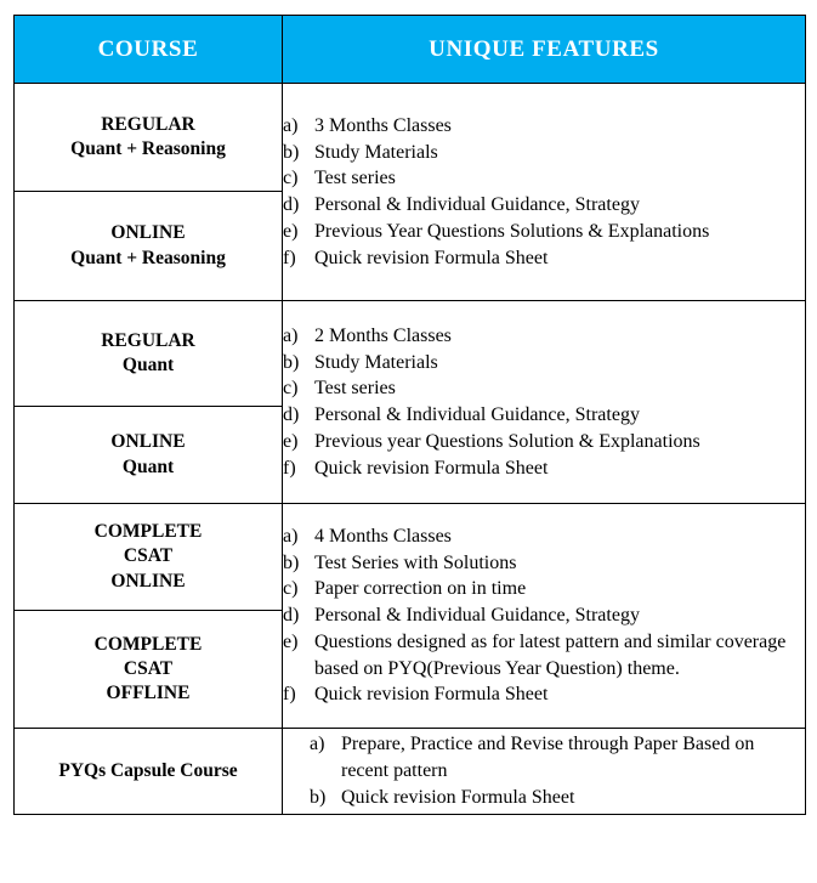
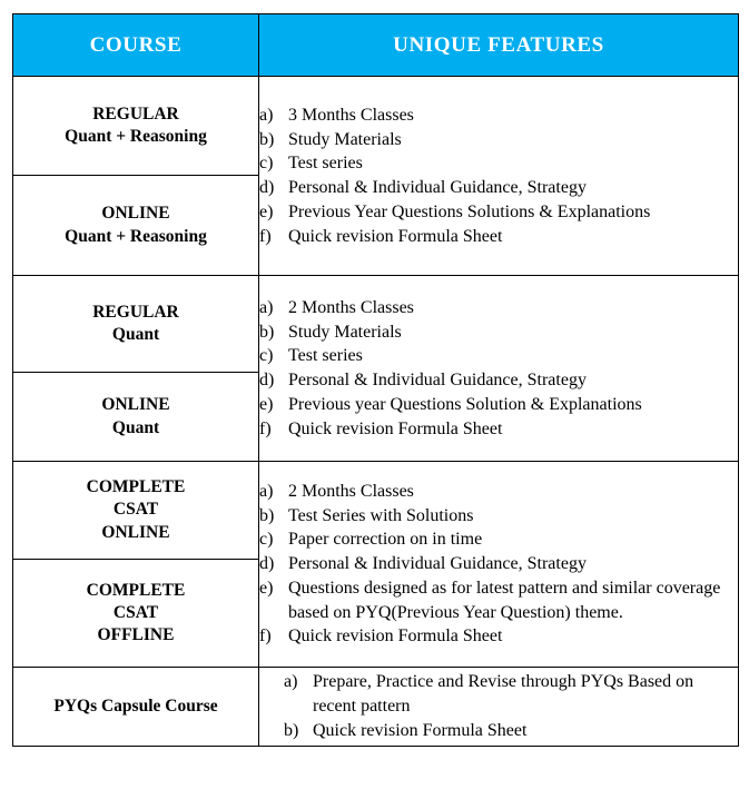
  COURSE	UNIQUE FEATURES
  REGULAR Quant + Reasoning	a) 3 Months Classes b) Study Materials c) Test series d) Personal & Individual Guidance, Strategy e) Previous Year Questions Solutions & Explanations f) Quick revision Formula Sheet
  ONLINE Quant + Reasoning
  REGULAR Quant	a) 2 Months Classes b) Study Materials c) Test series d) Personal & Individual Guidance, Strategy e) Previous year Questions Solution & Explanations f) Quick revision Formula Sheet
  ONLINE Quant
- COMPLETE CSAT ONLINE	a) 4 Months Classes b) Test Series with Solutions c) Paper correction on in time d) Personal & Individual Guidance, Strategy e) Questions designed as for latest pattern and similar coverage based on PYQ(Previous Year Question) theme. f) Quick revision Formula Sheet
+ COMPLETE CSAT ONLINE	a) 2 Months Classes b) Test Series with Solutions c) Paper correction on in time d) Personal & Individual Guidance, Strategy e) Questions designed as for latest pattern and similar coverage based on PYQ(Previous Year Question) theme. f) Quick revision Formula Sheet
  COMPLETE CSAT OFFLINE
- PYQs Capsule Course	a) Prepare, Practice and Revise through Paper Based on recent pattern b) Quick revision Formula Sheet
+ PYQs Capsule Course	a) Prepare, Practice and Revise through PYQs Based on recent pattern b) Quick revision Formula Sheet
